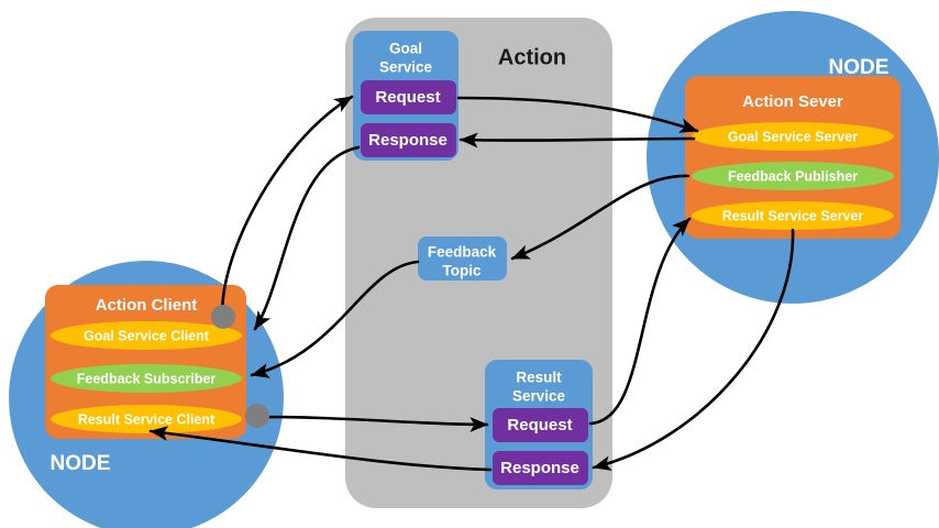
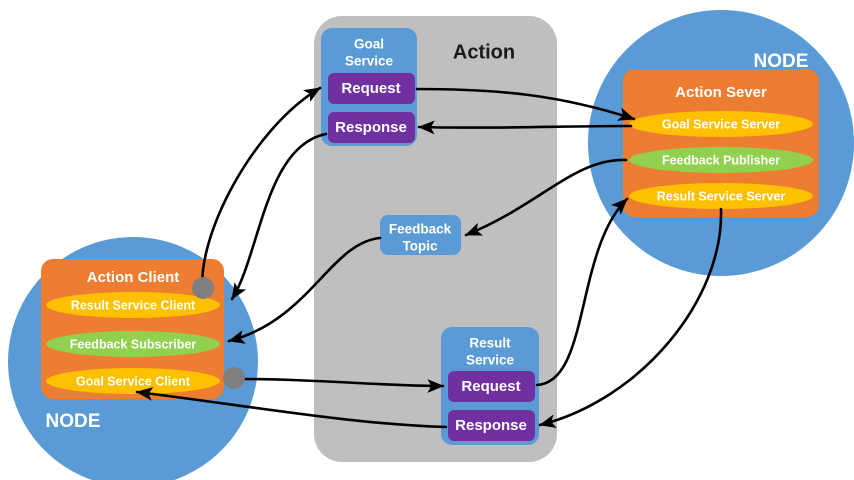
  Action
  NODE
  Action Sever
  Goal Service Server
  Feedback Publisher
  Result Service Server
  NODE
  Action Client
- Goal Service Client
+ Result Service Client
  Feedback Subscriber
- Result Service Client
+ Goal Service Client
  Goal
  Service
  Request
  Response
  Feedback
  Topic
  Result
  Service
  Request
  Response
